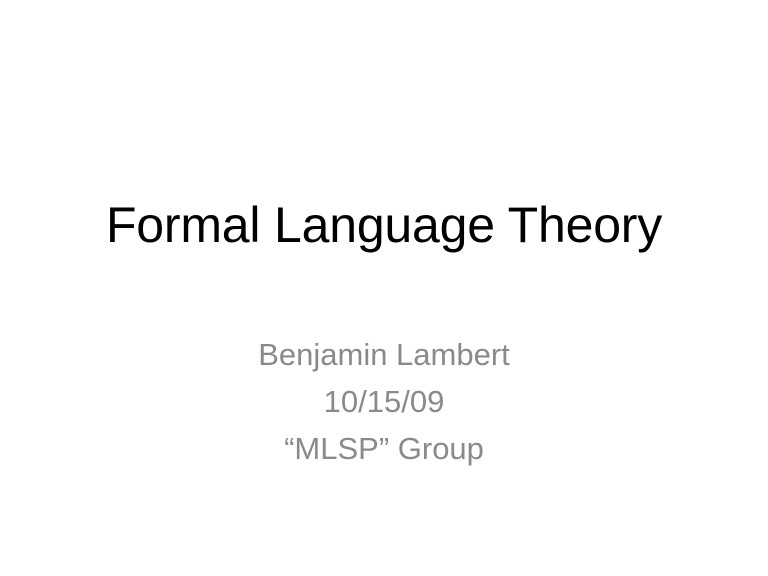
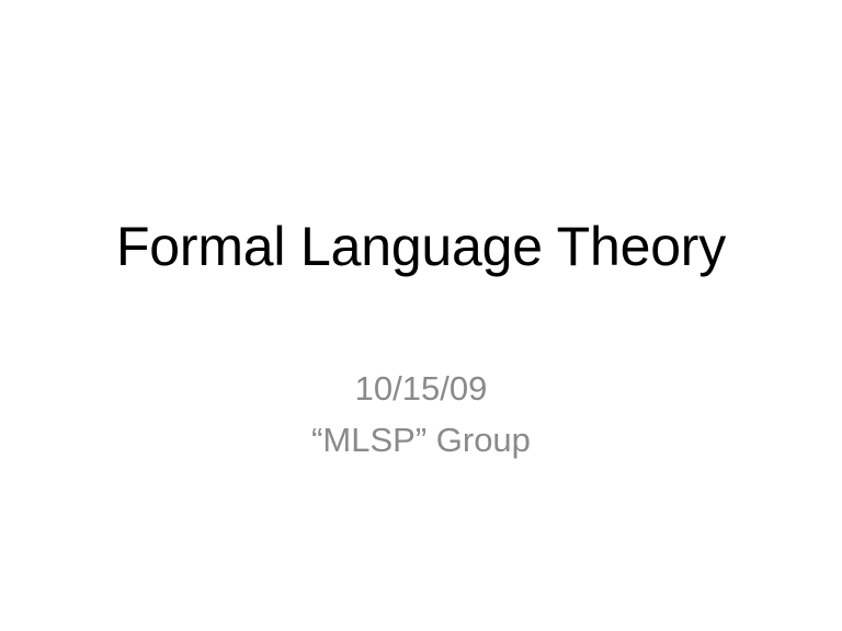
  Formal Language Theory
- Benjamin Lambert
  10/15/09
  “MLSP” Group
